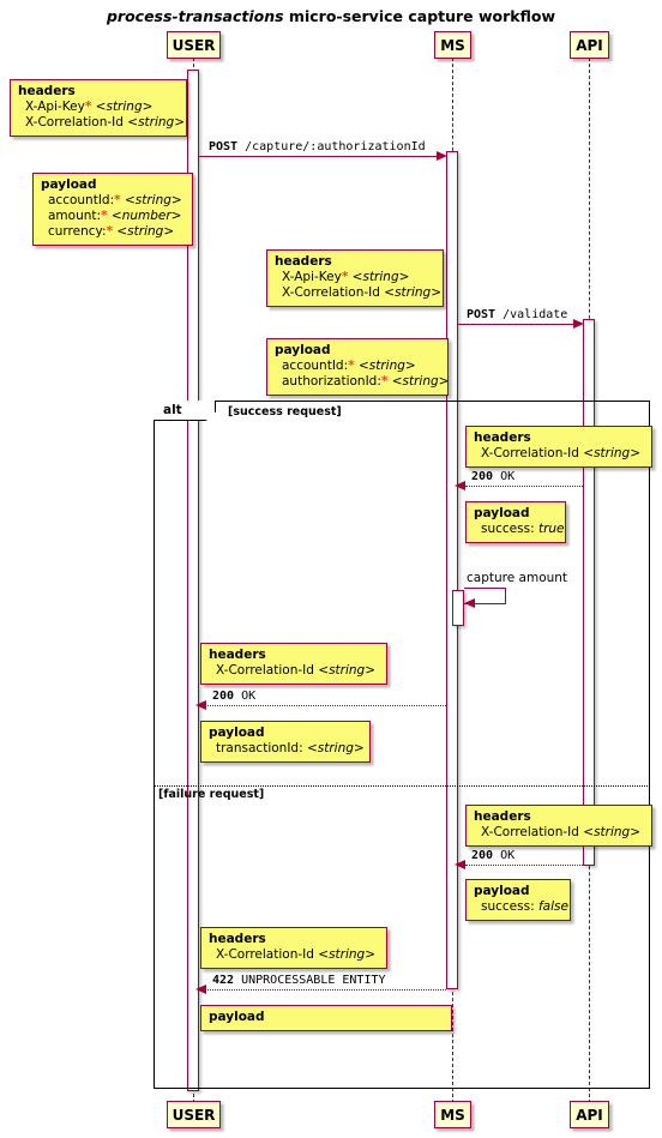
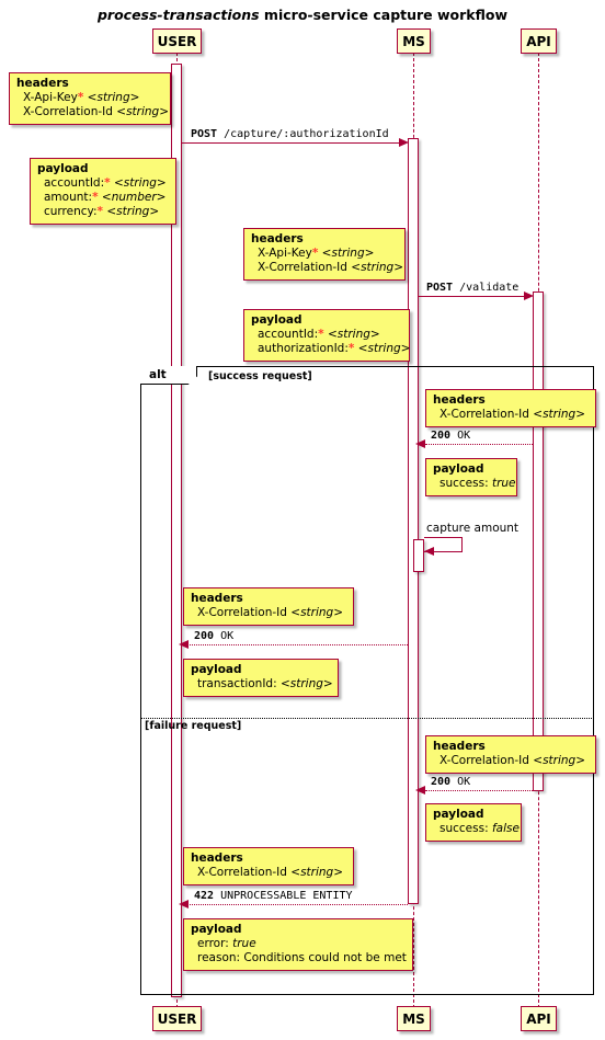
  process-transactions micro-service capture workflow
  alt
  [success request]
  [failure request]
  USER
  MS
  API
  USER
  MS
  API
  headers
  X-Api-Key* <string>
  X-Correlation-Id <string>
  POST /capture/:authorizationId
  payload
  accountId:* <string>
  amount:* <number>
  currency:* <string>
  headers
  X-Api-Key* <string>
  X-Correlation-Id <string>
  POST /validate
  payload
  accountId:* <string>
  authorizationId:* <string>
  headers
  X-Correlation-Id <string>
  200 OK
  payload
  success: true
  capture amount
  headers
  X-Correlation-Id <string>
  200 OK
  payload
  transactionId: <string>
  headers
  X-Correlation-Id <string>
  200 OK
  payload
  success: false
  headers
  X-Correlation-Id <string>
  422 UNPROCESSABLE ENTITY
  payload
+ error: true
+ reason: Conditions could not be met
